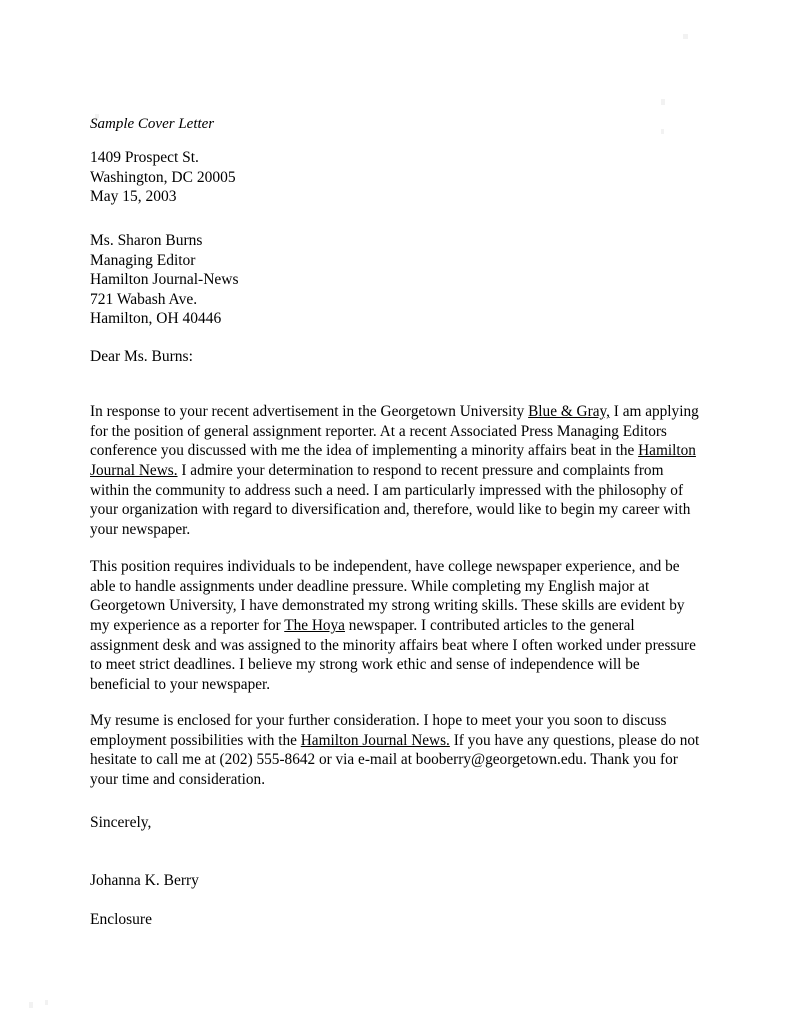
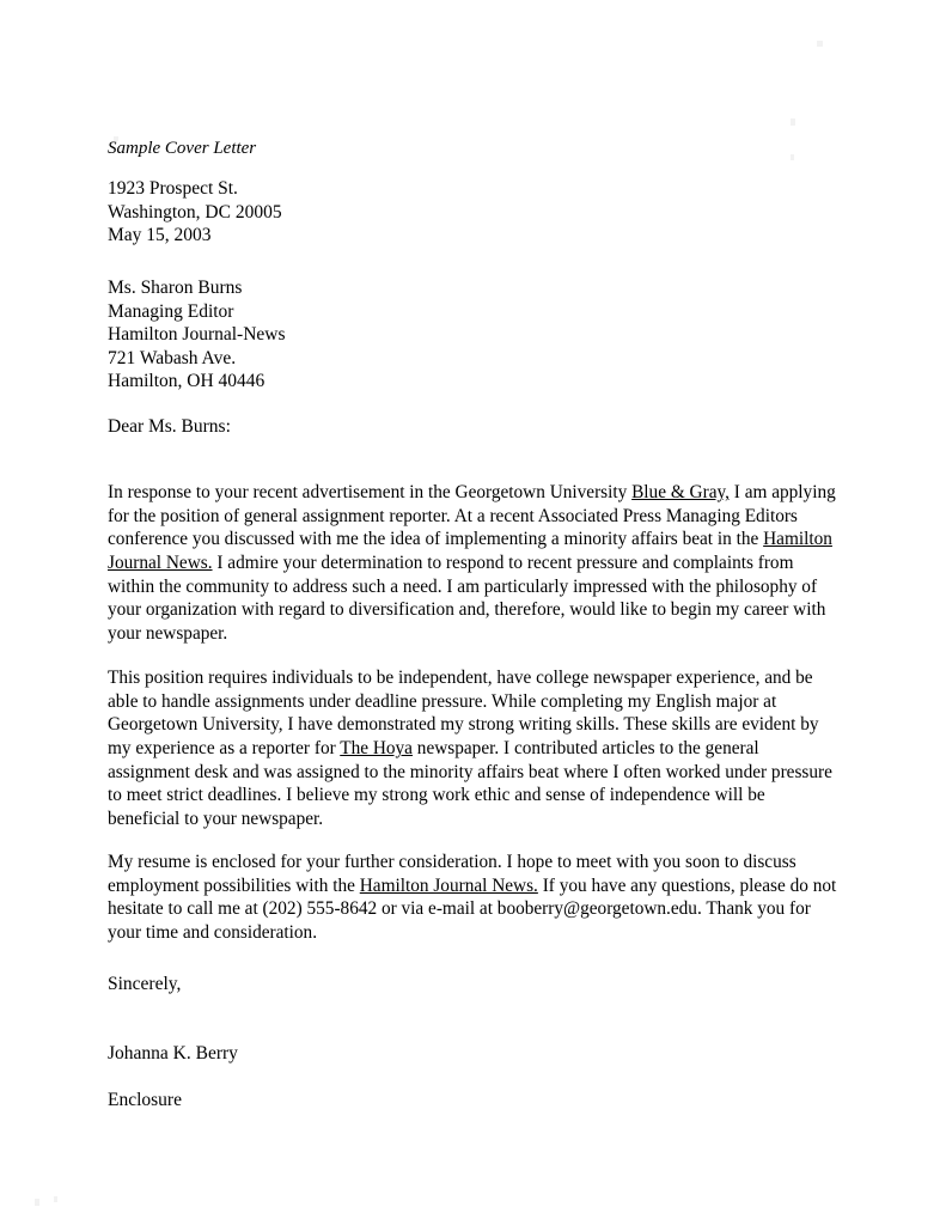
  Sample Cover Letter
- 1409 Prospect St.
+ 1923 Prospect St.
  Washington, DC 20005
  May 15, 2003
  Ms. Sharon Burns
  Managing Editor
  Hamilton Journal-News
  721 Wabash Ave.
  Hamilton, OH 40446
  Dear Ms. Burns:
  In response to your recent advertisement in the Georgetown University Blue & Gray, I am applying for the position of general assignment reporter. At a recent Associated Press Managing Editors conference you discussed with me the idea of implementing a minority affairs beat in the Hamilton Journal News. I admire your determination to respond to recent pressure and complaints from within the community to address such a need. I am particularly impressed with the philosophy of your organization with regard to diversification and, therefore, would like to begin my career with your newspaper.
  This position requires individuals to be independent, have college newspaper experience, and be able to handle assignments under deadline pressure. While completing my English major at Georgetown University, I have demonstrated my strong writing skills. These skills are evident by my experience as a reporter for The Hoya newspaper. I contributed articles to the general assignment desk and was assigned to the minority affairs beat where I often worked under pressure to meet strict deadlines. I believe my strong work ethic and sense of independence will be beneficial to your newspaper.
- My resume is enclosed for your further consideration. I hope to meet your you soon to discuss employment possibilities with the Hamilton Journal News. If you have any questions, please do not hesitate to call me at (202) 555-8642 or via e-mail at booberry@georgetown.edu. Thank you for your time and consideration.
+ My resume is enclosed for your further consideration. I hope to meet with you soon to discuss employment possibilities with the Hamilton Journal News. If you have any questions, please do not hesitate to call me at (202) 555-8642 or via e-mail at booberry@georgetown.edu. Thank you for your time and consideration.
  Sincerely,
  Johanna K. Berry
  Enclosure
